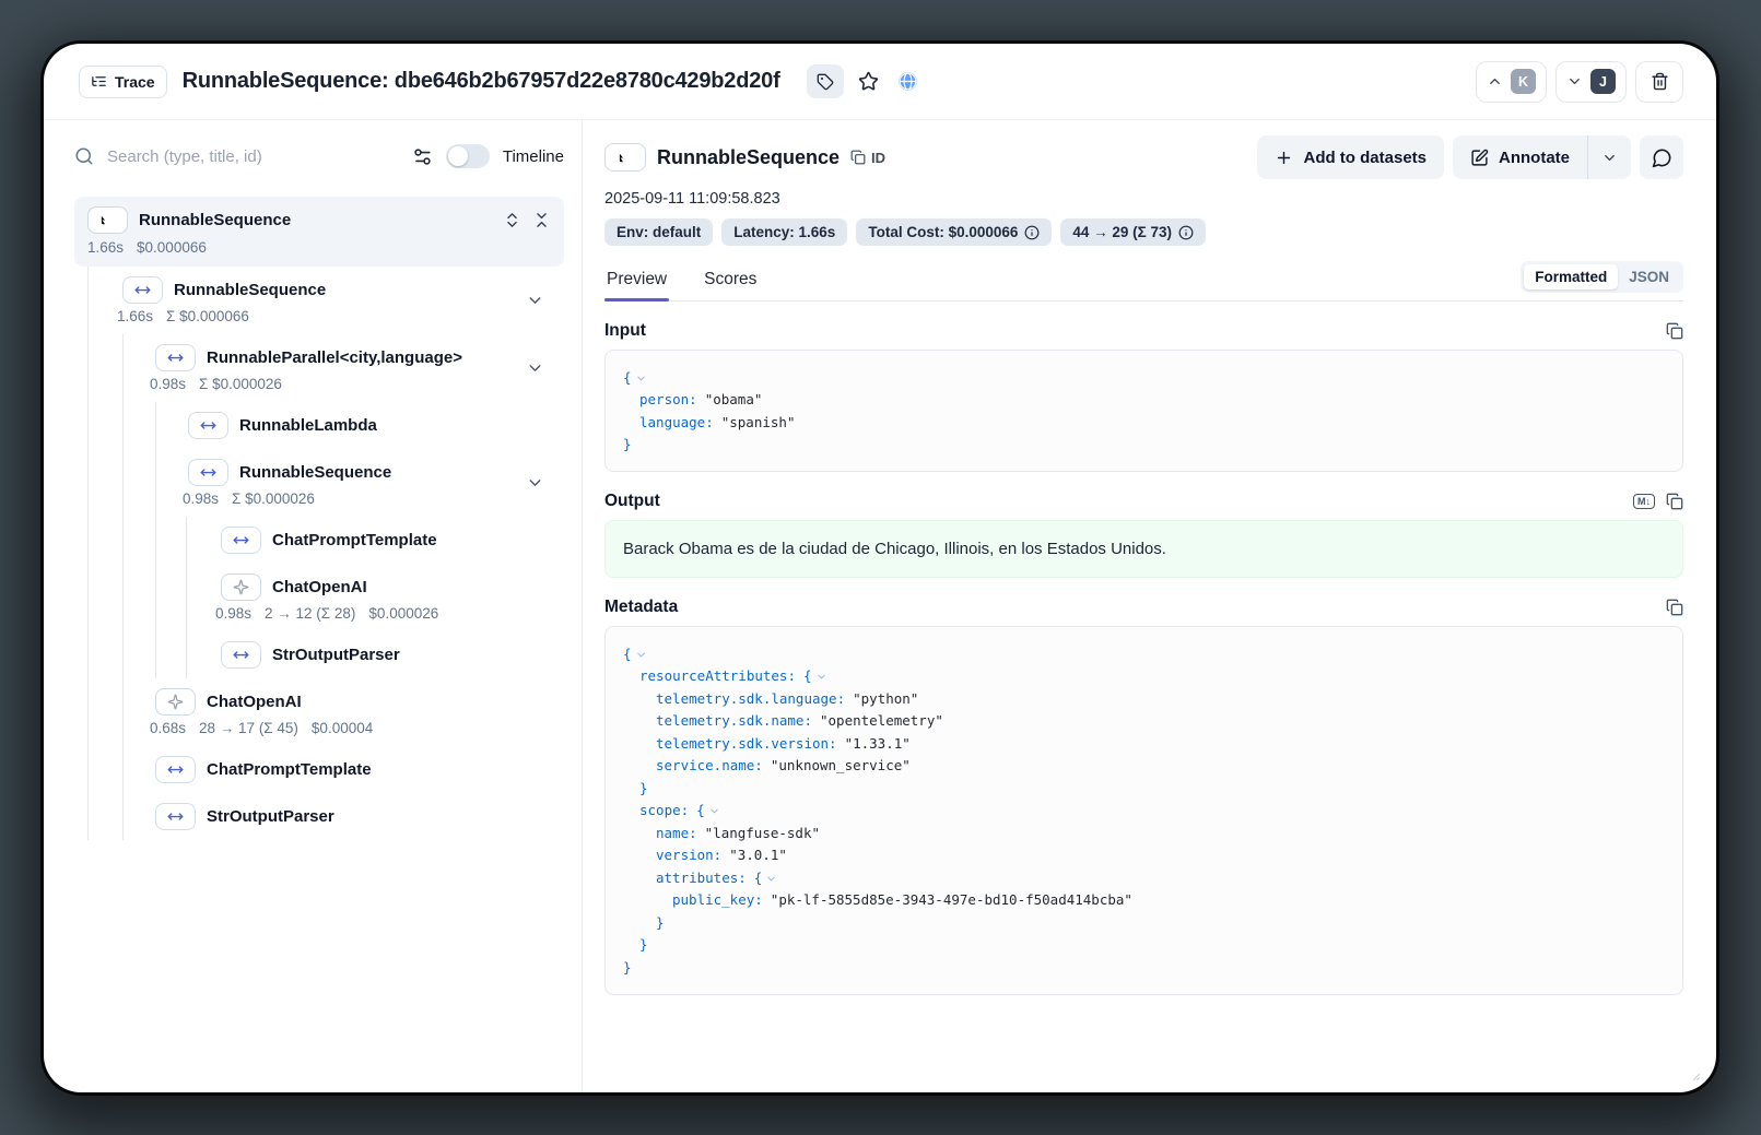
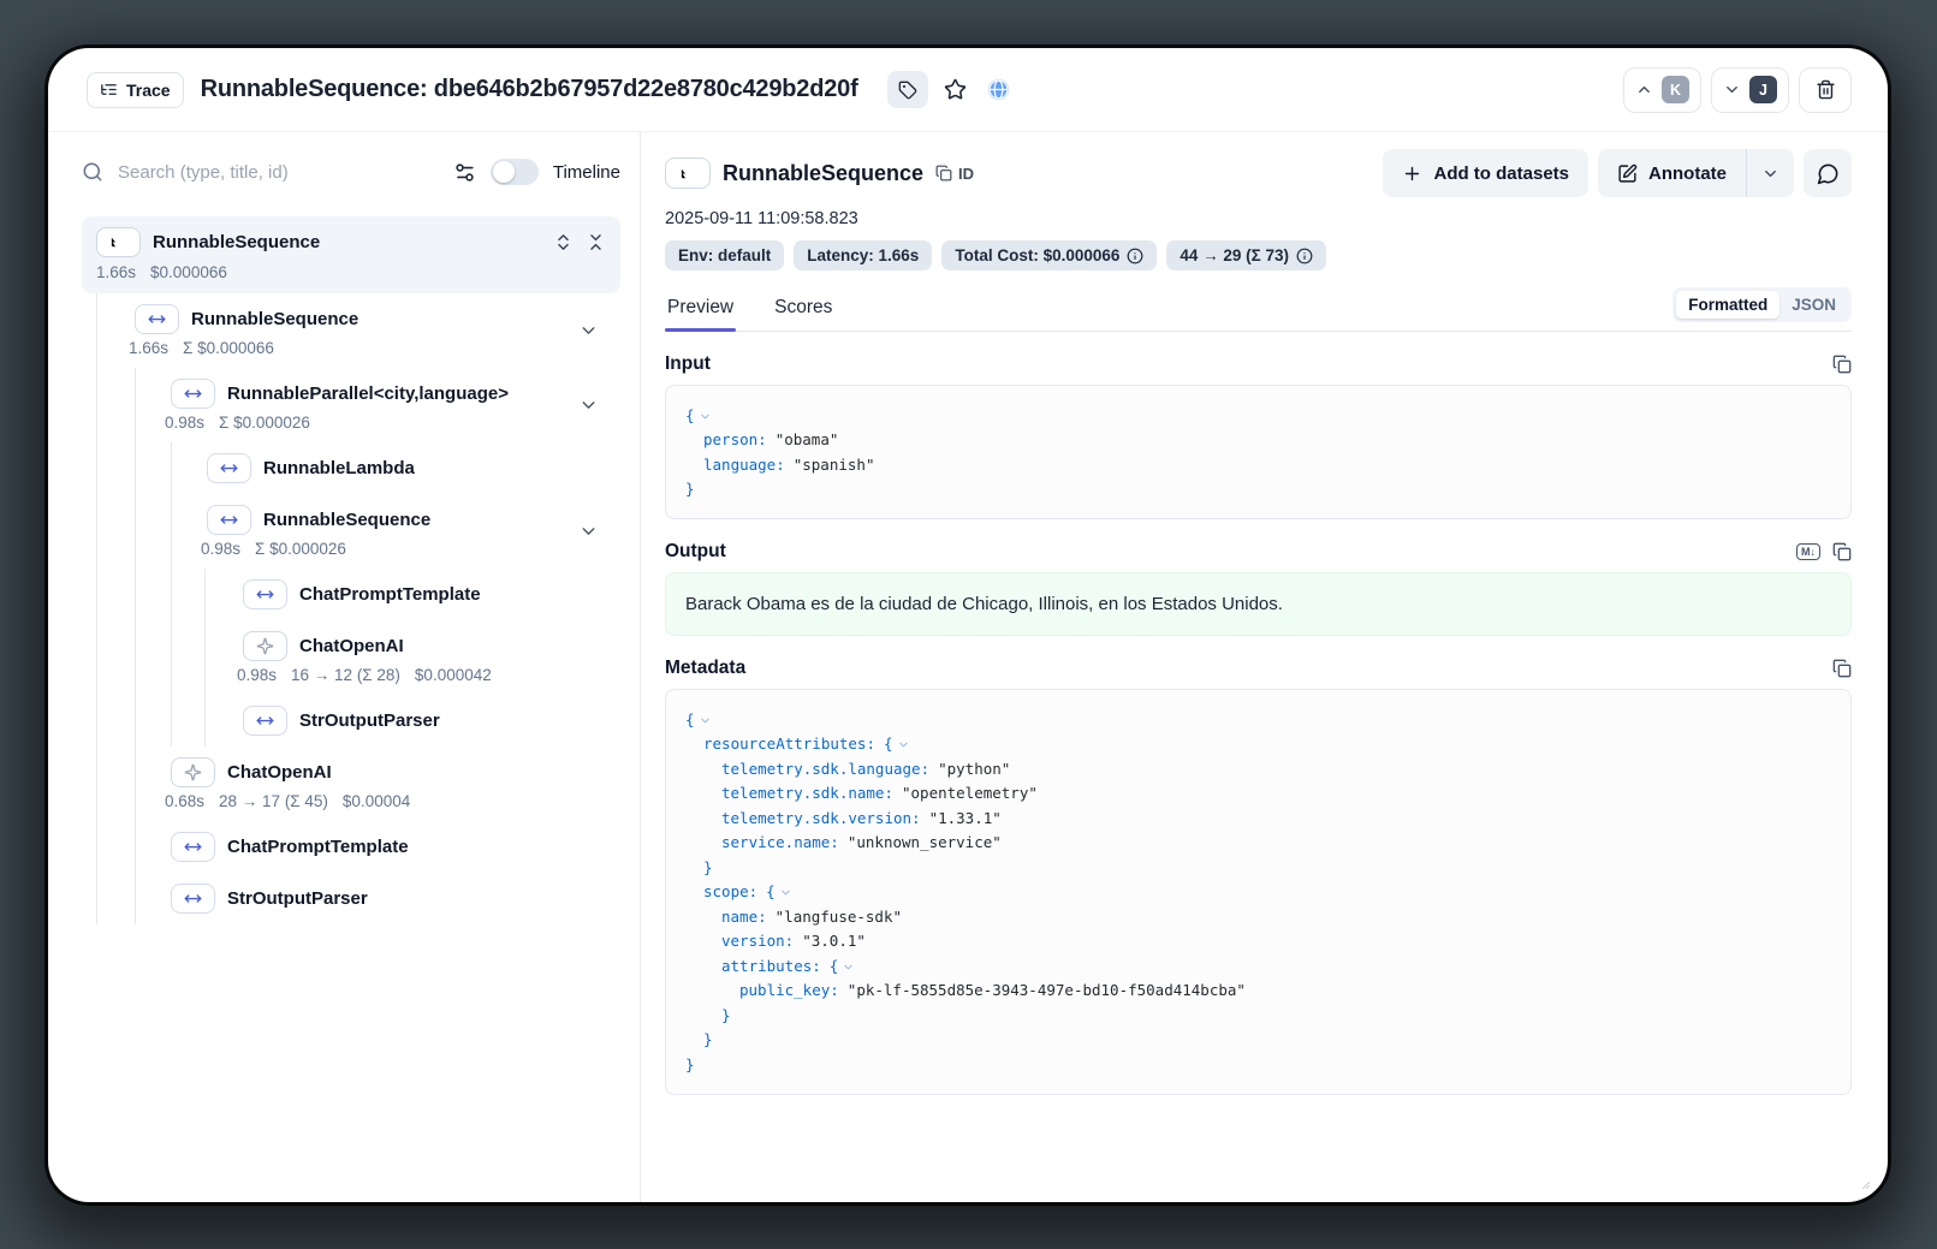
  Trace
  RunnableSequence: dbe646b2b67957d22e8780c429b2d20f
  K
  J
  Search (type, title, id)
  Timeline
  RunnableSequence
  1.66s
  $0.000066
  RunnableSequence
  1.66s
  Σ $0.000066
  RunnableParallel<city,language>
  0.98s
  Σ $0.000026
  RunnableLambda
  RunnableSequence
  0.98s
  Σ $0.000026
  ChatPromptTemplate
  ChatOpenAI
  0.98s
- 2 → 12 (Σ 28)
+ 16 → 12 (Σ 28)
- $0.000026
+ $0.000042
  StrOutputParser
  ChatOpenAI
  0.68s
  28 → 17 (Σ 45)
  $0.00004
  ChatPromptTemplate
  StrOutputParser
  RunnableSequence
  ID
  Add to datasets
  Annotate
  2025-09-11 11:09:58.823
  Env: default
  Latency: 1.66s
  Total Cost: $0.000066
  44 → 29 (Σ 73)
  Preview
  Scores
  Formatted
  JSON
  Input
  {
  person:
  "obama"
  language:
  "spanish"
  }
  Output
  M↓
  Barack Obama es de la ciudad de Chicago, Illinois, en los Estados Unidos.
  Metadata
  {
  resourceAttributes:
  {
  telemetry.sdk.language:
  "python"
  telemetry.sdk.name:
  "opentelemetry"
  telemetry.sdk.version:
  "1.33.1"
  service.name:
  "unknown_service"
  }
  scope:
  {
  name:
  "langfuse-sdk"
  version:
  "3.0.1"
  attributes:
  {
  public_key:
  "pk-lf-5855d85e-3943-497e-bd10-f50ad414bcba"
  }
  }
  }
